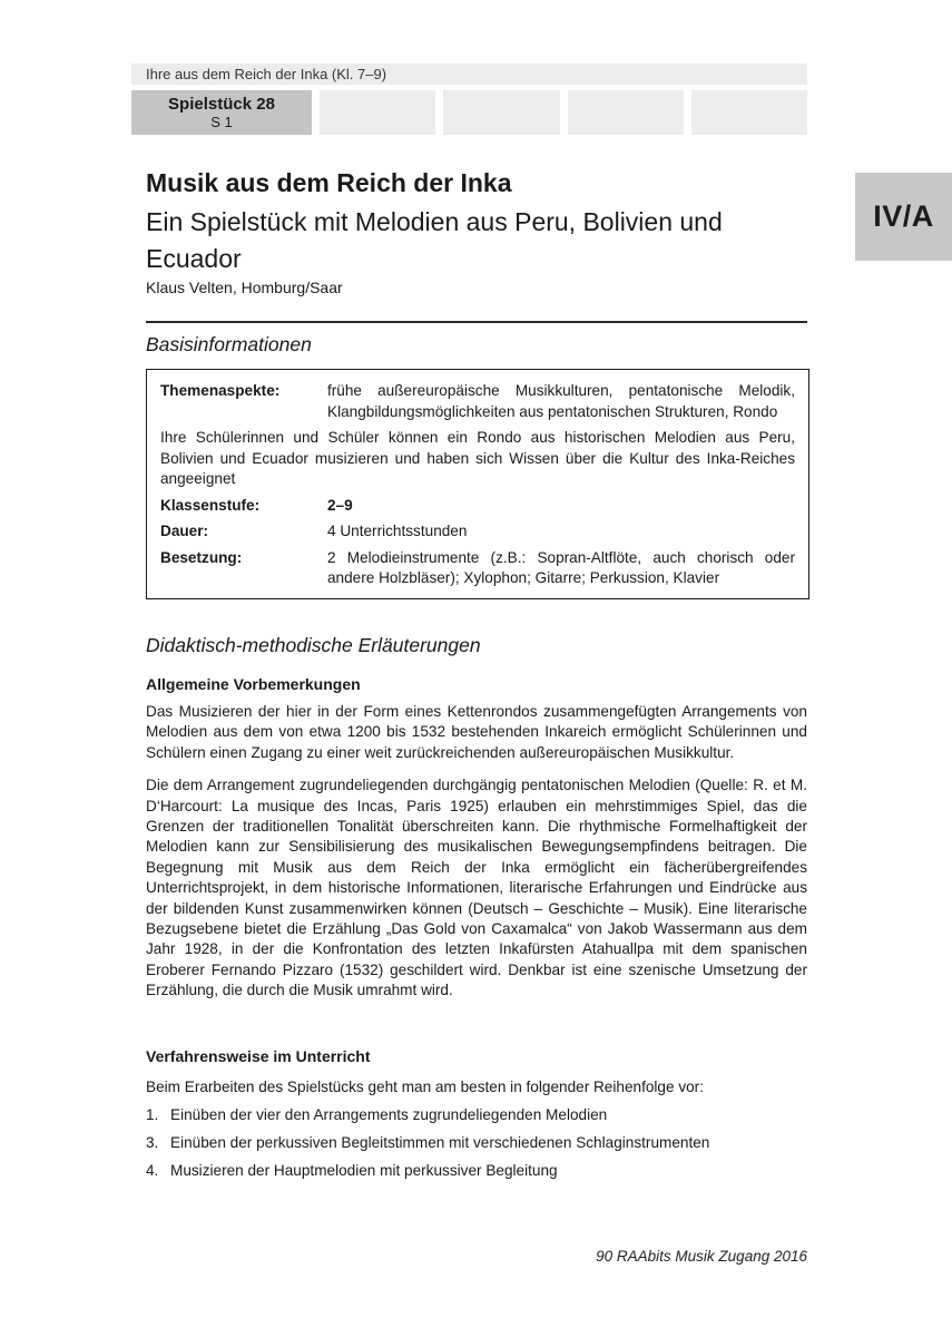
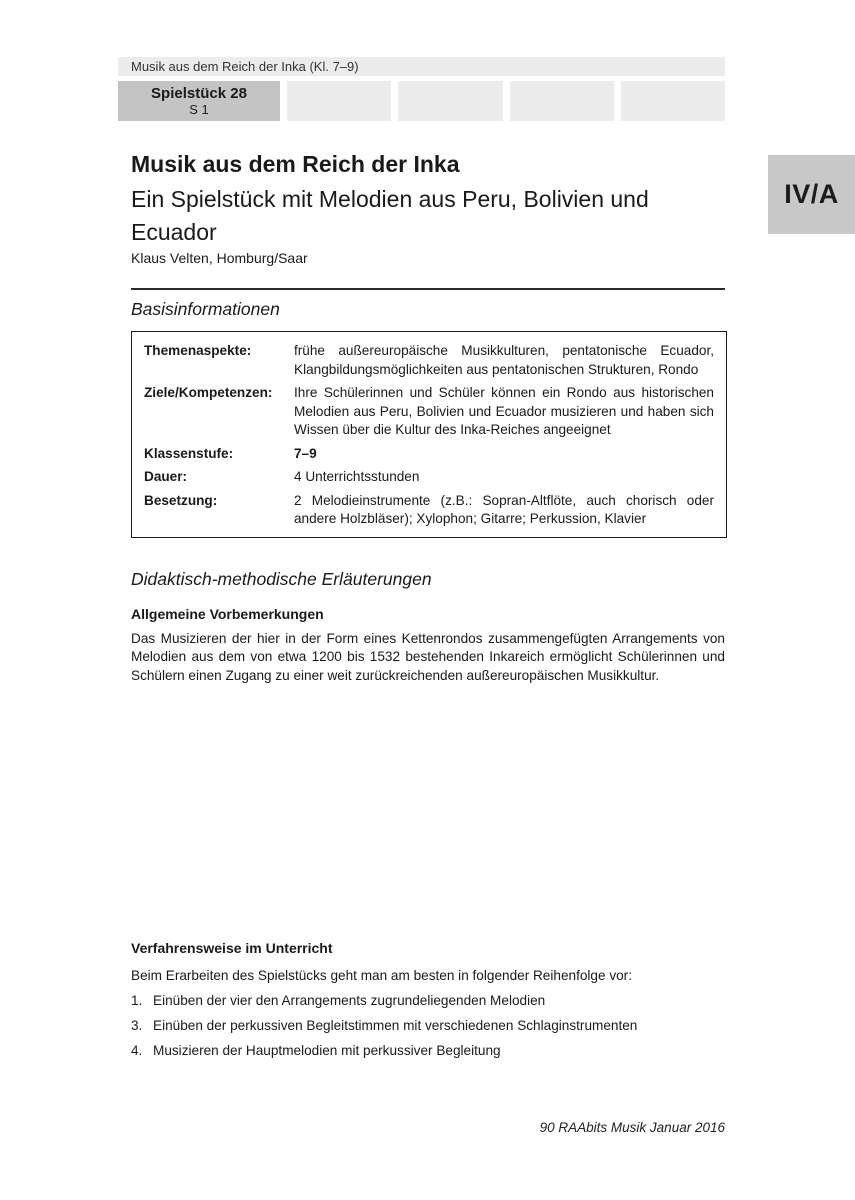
- Ihre aus dem Reich der Inka (Kl. 7–9)
+ Musik aus dem Reich der Inka (Kl. 7–9)
  Spielstück 28
  S 1
  IV/A
  Musik aus dem Reich der Inka
  Ein Spielstück mit Melodien aus Peru, Bolivien und Ecuador
  Klaus Velten, Homburg/Saar
  Basisinformationen
  Themenaspekte:
- frühe außereuropäische Musikkulturen, pentatonische Melodik, Klangbildungsmöglichkeiten aus pentatonischen Strukturen, Rondo
+ frühe außereuropäische Musikkulturen, pentatonische Ecuador, Klangbildungsmöglichkeiten aus pentatonischen Strukturen, Rondo
+ Ziele/Kompetenzen:
  Ihre Schülerinnen und Schüler können ein Rondo aus historischen Melodien aus Peru, Bolivien und Ecuador musizieren und haben sich Wissen über die Kultur des Inka-Reiches angeeignet
  Klassenstufe:
- 2–9
+ 7–9
  Dauer:
  4 Unterrichtsstunden
  Besetzung:
  2 Melodieinstrumente (z.B.: Sopran-Altflöte, auch chorisch oder andere Holzbläser); Xylophon; Gitarre; Perkussion, Klavier
  Didaktisch-methodische Erläuterungen
  Allgemeine Vorbemerkungen
  Das Musizieren der hier in der Form eines Kettenrondos zusammengefügten Arrangements von Melodien aus dem von etwa 1200 bis 1532 bestehenden Inkareich ermöglicht Schülerinnen und Schülern einen Zugang zu einer weit zurückreichenden außereuropäischen Musikkultur.
- Die dem Arrangement zugrundeliegenden durchgängig pentatonischen Melodien (Quelle: R. et M. D‘Harcourt: La musique des Incas, Paris 1925) erlauben ein mehrstimmiges Spiel, das die Grenzen der traditionellen Tonalität überschreiten kann. Die rhythmische Formelhaftigkeit der Melodien kann zur Sensibilisierung des musikalischen Bewegungsempfindens beitragen. Die Begegnung mit Musik aus dem Reich der Inka ermöglicht ein fächerübergreifendes Unterrichtsprojekt, in dem historische Informationen, literarische Erfahrungen und Eindrücke aus der bildenden Kunst zusammenwirken können (Deutsch – Geschichte – Musik). Eine literarische Bezugsebene bietet die Erzählung „Das Gold von Caxamalca“ von Jakob Wassermann aus dem Jahr 1928, in der die Konfrontation des letzten Inkafürsten Atahuallpa mit dem spanischen Eroberer Fernando Pizzaro (1532) geschildert wird. Denkbar ist eine szenische Umsetzung der Erzählung, die durch die Musik umrahmt wird.
  Verfahrensweise im Unterricht
  Beim Erarbeiten des Spielstücks geht man am besten in folgender Reihenfolge vor:
  1.
  Einüben der vier den Arrangements zugrundeliegenden Melodien
  3.
  Einüben der perkussiven Begleitstimmen mit verschiedenen Schlaginstrumenten
  4.
  Musizieren der Hauptmelodien mit perkussiver Begleitung
- 90 RAAbits Musik Zugang 2016
+ 90 RAAbits Musik Januar 2016
